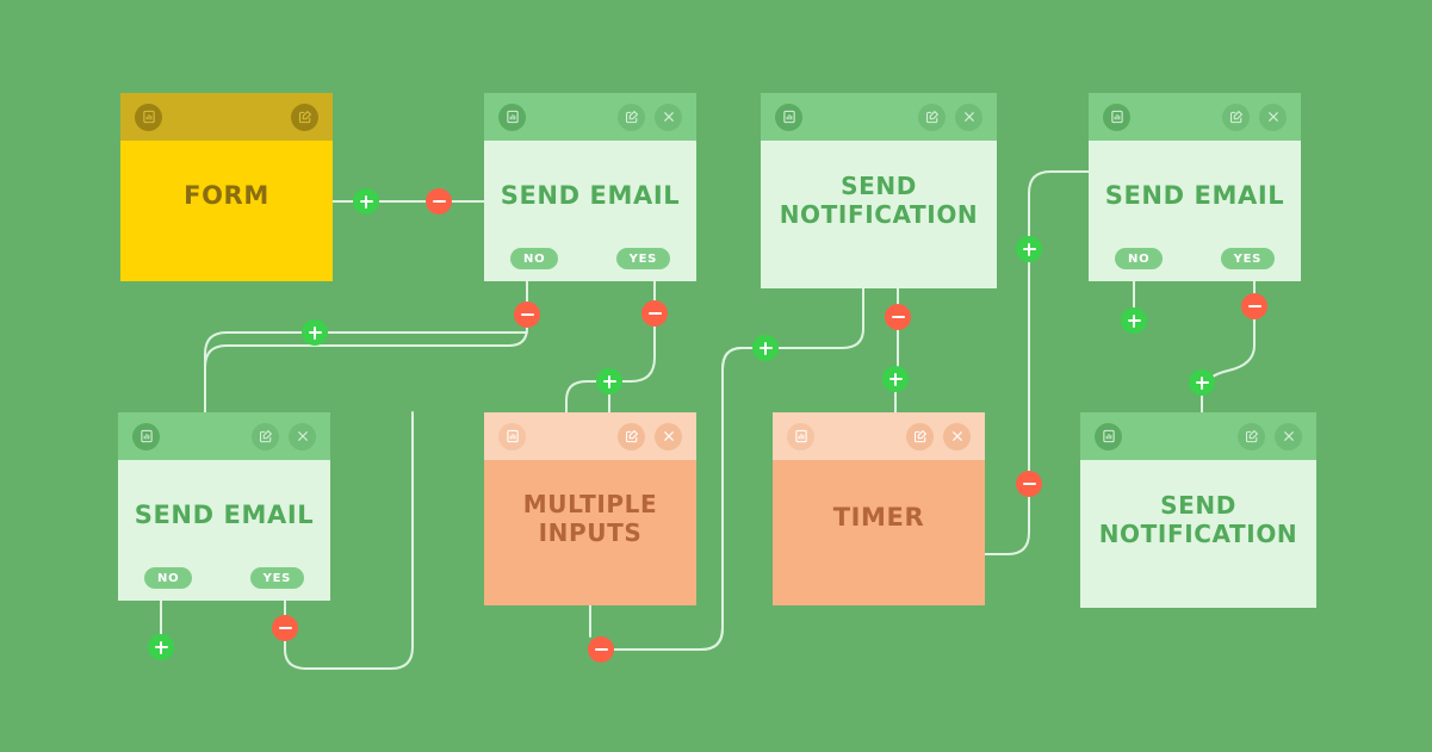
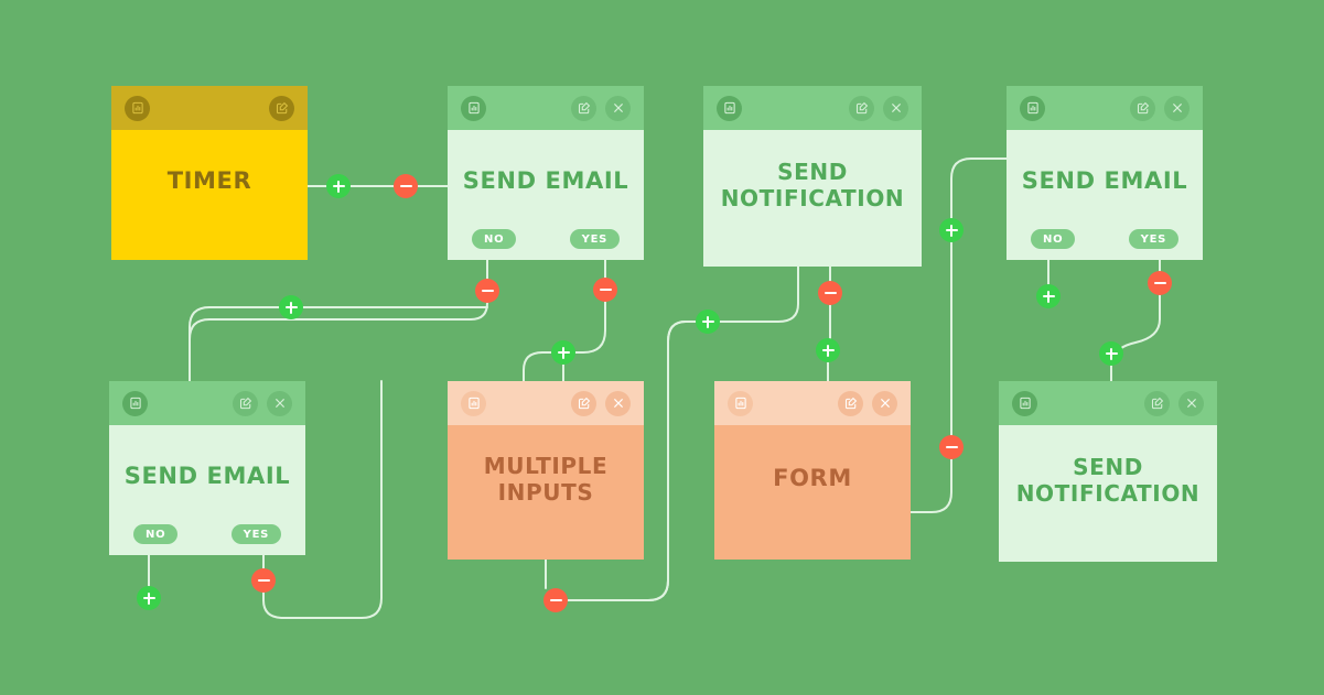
- FORM
+ TIMER
  SEND EMAIL
  NO
  YES
  SEND NOTIFICATION
  SEND EMAIL
  NO
  YES
  SEND EMAIL
  NO
  YES
  MULTIPLE INPUTS
- TIMER
+ FORM
  SEND NOTIFICATION
